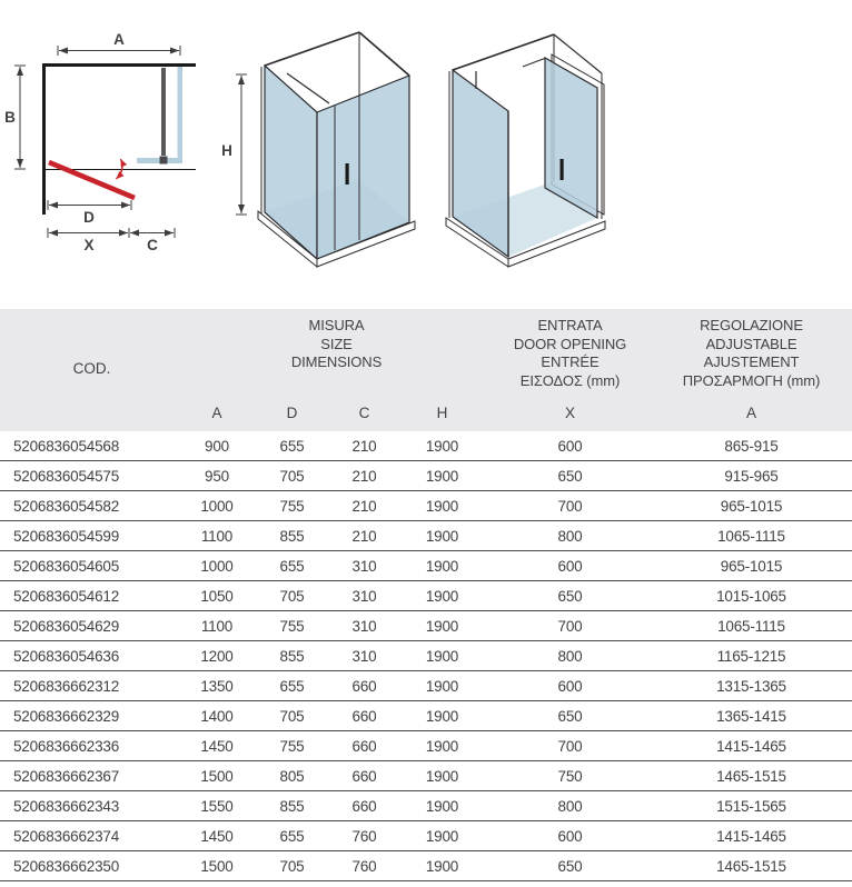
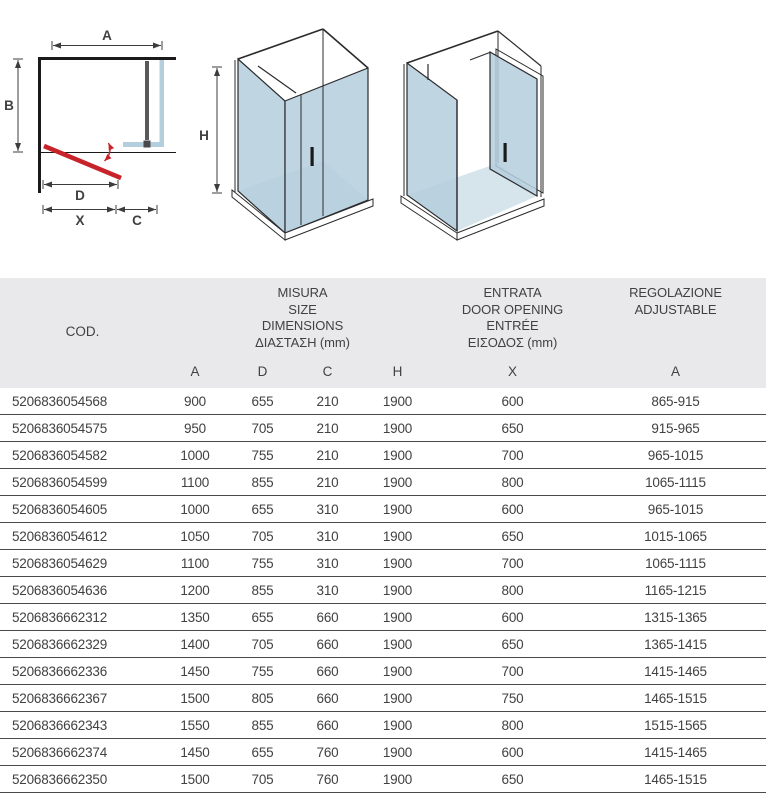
  A
  B
  D
  X
  C
  H
  COD.
  MISURA
  SIZE
  DIMENSIONS
+ ΔΙΑΣΤΑΣΗ (mm)
  ENTRATA
  DOOR OPENING
  ENTRÉE
  ΕΙΣΟΔΟΣ (mm)
  REGOLAZIONE
  ADJUSTABLE
- AJUSTEMENT
- ΠΡΟΣΑΡΜΟΓΗ (mm)
  A
  D
  C
  H
  X
  A
  5206836054568
  900
  655
  210
  1900
  600
  865-915
  5206836054575
  950
  705
  210
  1900
  650
  915-965
  5206836054582
  1000
  755
  210
  1900
  700
  965-1015
  5206836054599
  1100
  855
  210
  1900
  800
  1065-1115
  5206836054605
  1000
  655
  310
  1900
  600
  965-1015
  5206836054612
  1050
  705
  310
  1900
  650
  1015-1065
  5206836054629
  1100
  755
  310
  1900
  700
  1065-1115
  5206836054636
  1200
  855
  310
  1900
  800
  1165-1215
  5206836662312
  1350
  655
  660
  1900
  600
  1315-1365
  5206836662329
  1400
  705
  660
  1900
  650
  1365-1415
  5206836662336
  1450
  755
  660
  1900
  700
  1415-1465
  5206836662367
  1500
  805
  660
  1900
  750
  1465-1515
  5206836662343
  1550
  855
  660
  1900
  800
  1515-1565
  5206836662374
  1450
  655
  760
  1900
  600
  1415-1465
  5206836662350
  1500
  705
  760
  1900
  650
  1465-1515
